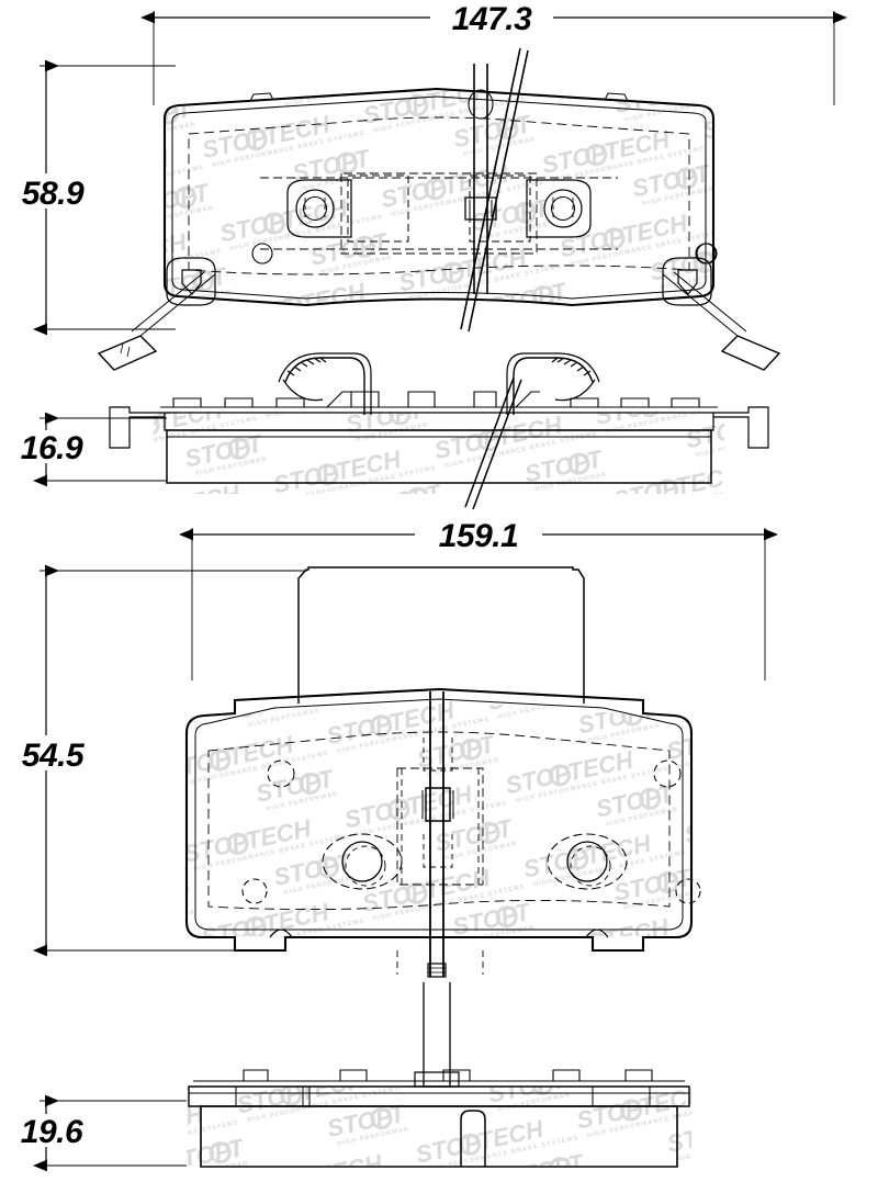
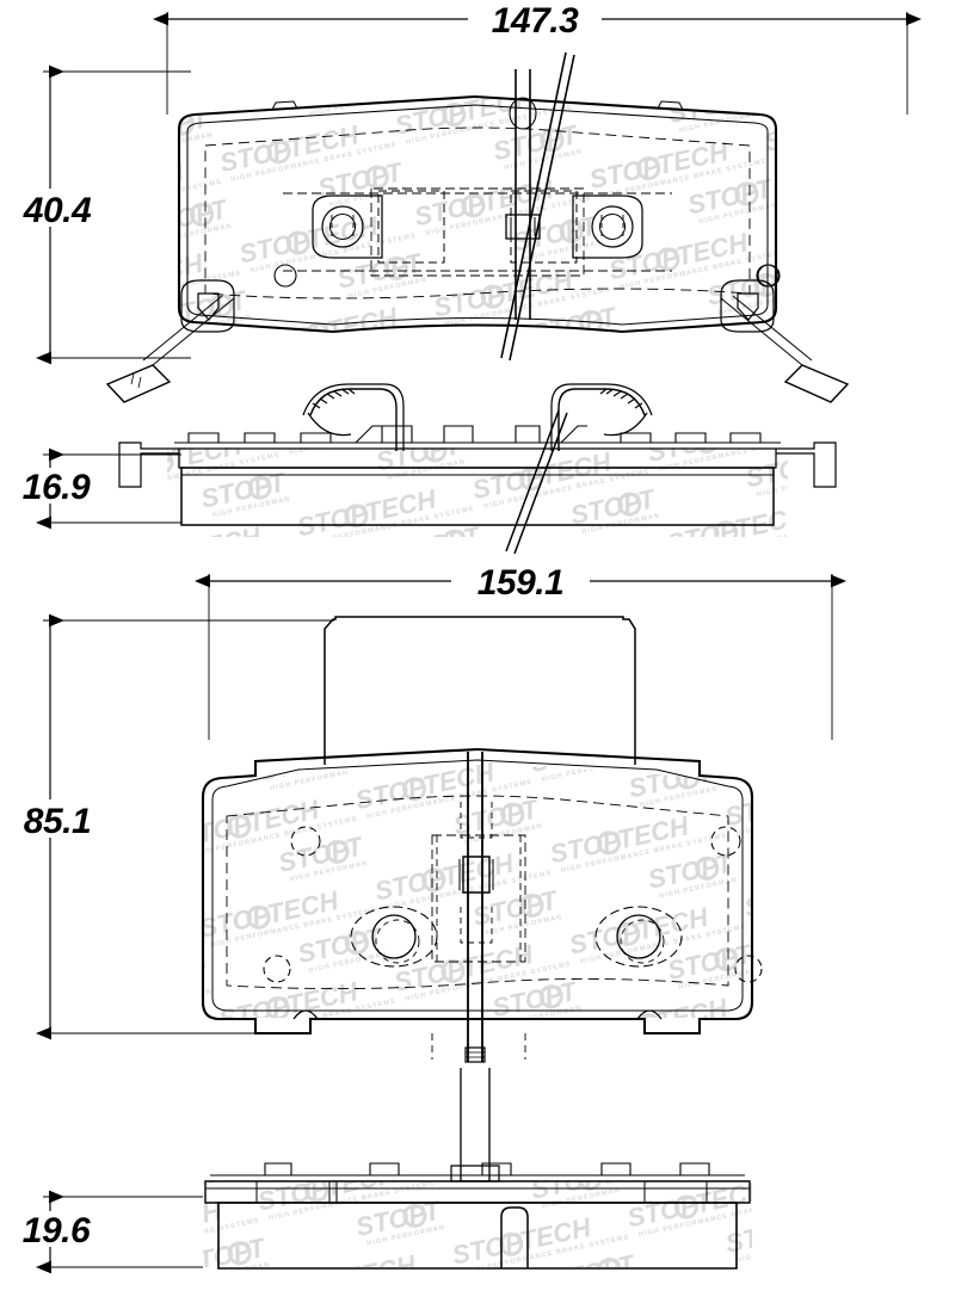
  147.3
- 58.9
+ 40.4
  16.9
  159.1
- 54.5
+ 85.1
  19.6
